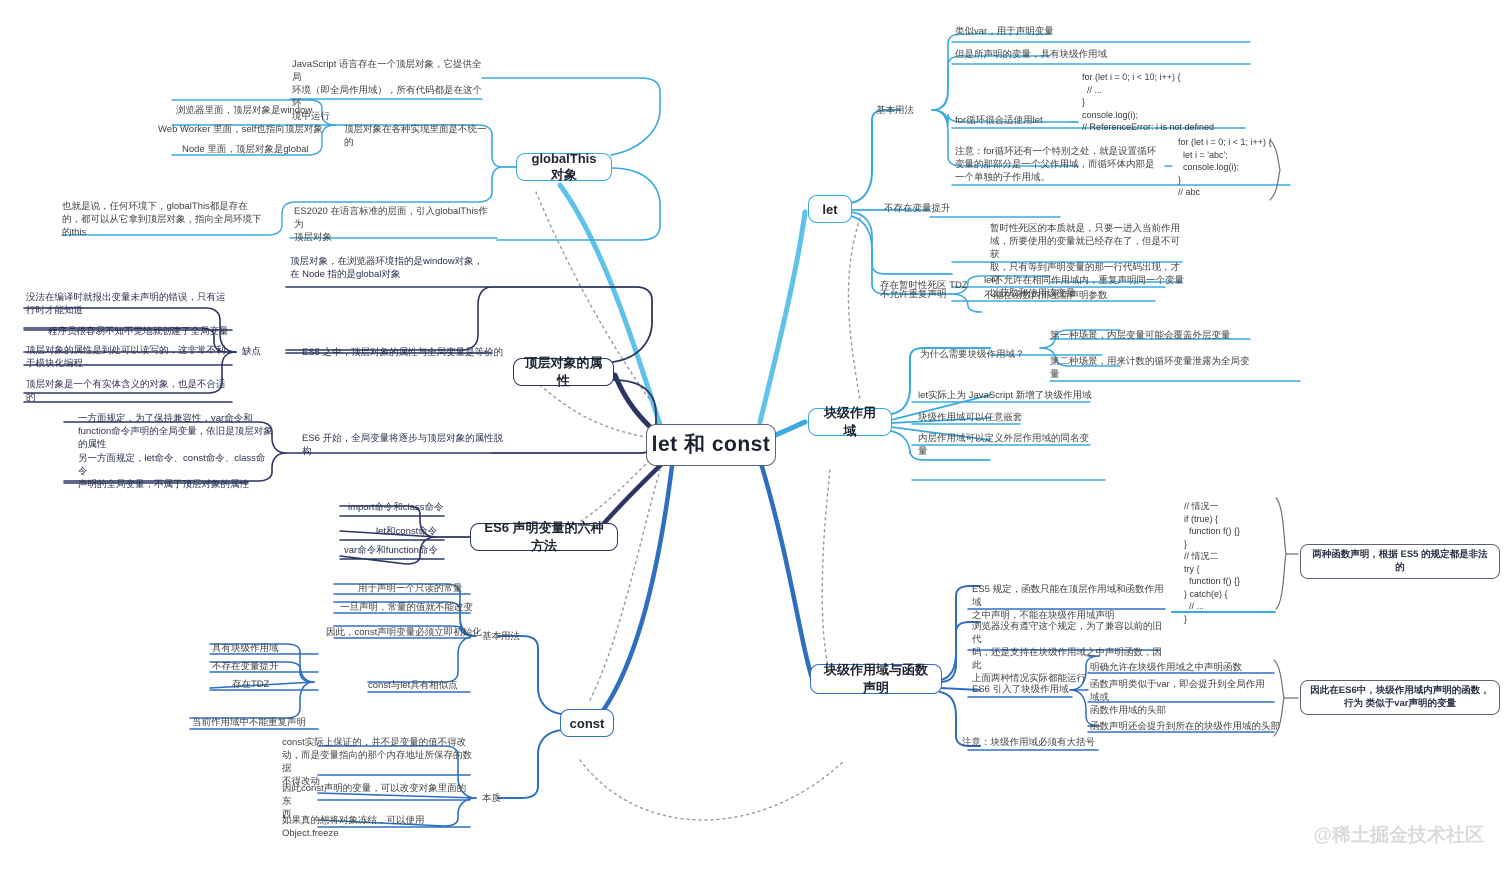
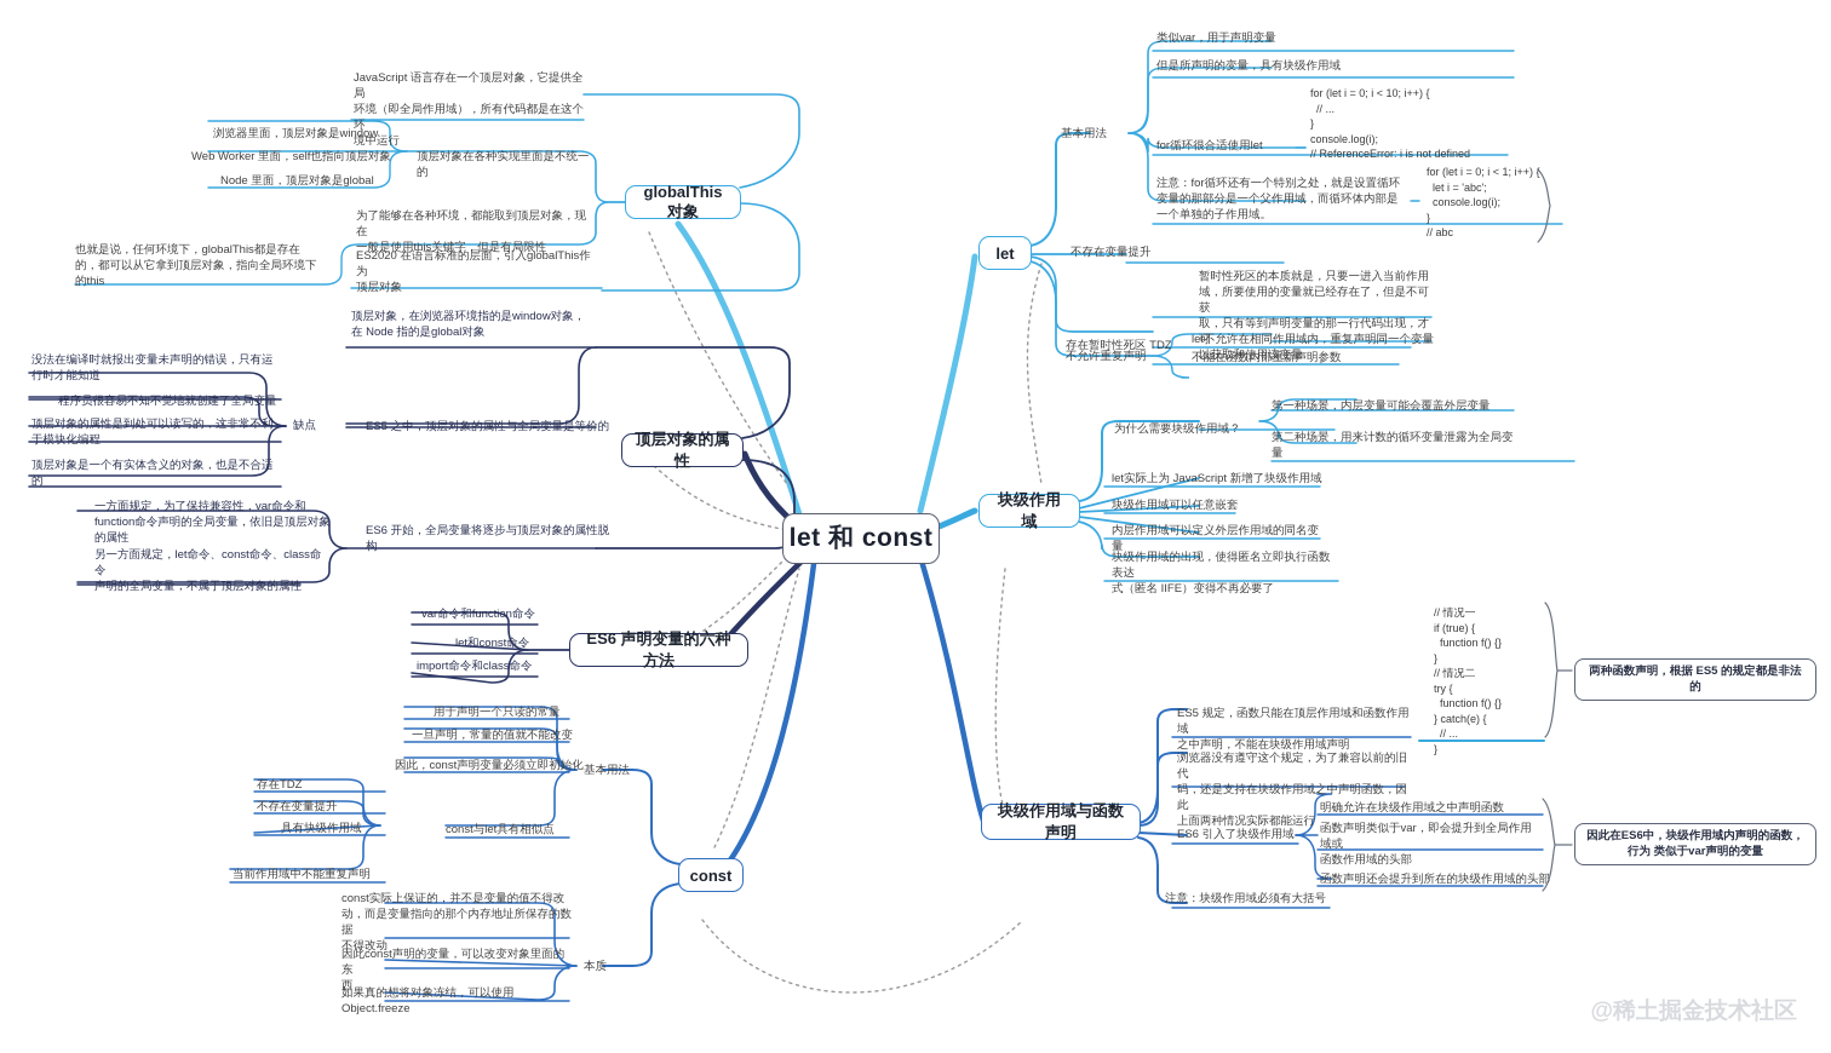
  let 和 const
  globalThis 对象
  顶层对象的属性
  ES6 声明变量的六种方法
  const
  let
  块级作用域
  块级作用域与函数声明
  JavaScript 语言存在一个顶层对象，它提供全局
  环境（即全局作用域），所有代码都是在这个环
  境中运行
  浏览器里面，顶层对象是window
  Web Worker 里面，self也指向顶层对象
  Node 里面，顶层对象是global
  顶层对象在各种实现里面是不统一的
+ 为了能够在各种环境，都能取到顶层对象，现在
+ 一般是使用this关键字，但是有局限性
  ES2020 在语言标准的层面，引入globalThis作为
  顶层对象
  也就是说，任何环境下，globalThis都是存在
  的，都可以从它拿到顶层对象，指向全局环境下
  的this
  顶层对象，在浏览器环境指的是window对象，
  在 Node 指的是global对象
  ES5 之中，顶层对象的属性与全局变量是等价的
  缺点
  没法在编译时就报出变量未声明的错误，只有运
  行时才能知道
  程序员很容易不知不觉地就创建了全局变量
  顶层对象的属性是到处可以读写的，这非常不利
  于模块化编程
  顶层对象是一个有实体含义的对象，也是不合适
  的
  ES6 开始，全局变量将逐步与顶层对象的属性脱
  构
  一方面规定，为了保持兼容性，var命令和
  function命令声明的全局变量，依旧是顶层对象
  的属性
  另一方面规定，let命令、const命令、class命令
  声明的全局变量，不属于顶层对象的属性
- import命令和class命令
+ var命令和function命令
  let和const命令
- var命令和function命令
+ import命令和class命令
  基本用法
  用于声明一个只读的常量
  一旦声明，常量的值就不能改变
  因此，const声明变量必须立即初始化
  const与let具有相似点
- 具有块级作用域
+ 存在TDZ
  不存在变量提升
- 存在TDZ
+ 具有块级作用域
  当前作用域中不能重复声明
  本质
  const实际上保证的，并不是变量的值不得改
  动，而是变量指向的那个内存地址所保存的数据
  不得改动
  因此const声明的变量，可以改变对象里面的东
  西
  如果真的想将对象冻结，可以使用Object.freeze
  基本用法
  类似var，用于声明变量
  但是所声明的变量，具有块级作用域
  for循环很合适使用let
  注意：for循环还有一个特别之处，就是设置循环
  变量的那部分是一个父作用域，而循环体内部是
  一个单独的子作用域。
  for (let i = 0; i < 10; i++) {
  // ...
  }
  console.log(i);
  // ReferenceError: i is not defined
  for (let i = 0; i < 1; i++) {
  let i = 'abc';
  console.log(i);
  }
  // abc
  不存在变量提升
  存在暂时性死区 TDZ
  暂时性死区的本质就是，只要一进入当前作用
  域，所要使用的变量就已经存在了，但是不可获
  取，只有等到声明变量的那一行代码出现，才可
  以获取和使用该变量
  不允许重复声明
  let不允许在相同作用域内，重复声明同一个变量
  不能在函数内部重新声明参数
  为什么需要块级作用域？
  第一种场景，内层变量可能会覆盖外层变量
  第二种场景，用来计数的循环变量泄露为全局变
  量
  let实际上为 JavaScript 新增了块级作用域
  块级作用域可以任意嵌套
  内层作用域可以定义外层作用域的同名变量
+ 块级作用域的出现，使得匿名立即执行函数表达
+ 式（匿名 IIFE）变得不再必要了
  ES5 规定，函数只能在顶层作用域和函数作用域
  之中声明，不能在块级作用域声明
  // 情况一
  if (true) {
  function f() {}
  }
  // 情况二
  try {
  function f() {}
  } catch(e) {
  // ...
  }
  浏览器没有遵守这个规定，为了兼容以前的旧代
  码，还是支持在块级作用域之中声明函数，因此
  上面两种情况实际都能运行
  ES6 引入了块级作用域
  明确允许在块级作用域之中声明函数
  函数声明类似于var，即会提升到全局作用域或
  函数作用域的头部
  函数声明还会提升到所在的块级作用域的头部
  注意：块级作用域必须有大括号
  两种函数声明，根据 ES5 的规定都是非法的
  因此在ES6中，块级作用域内声明的函数，行为 类似于var声明的变量
  @稀土掘金技术社区
